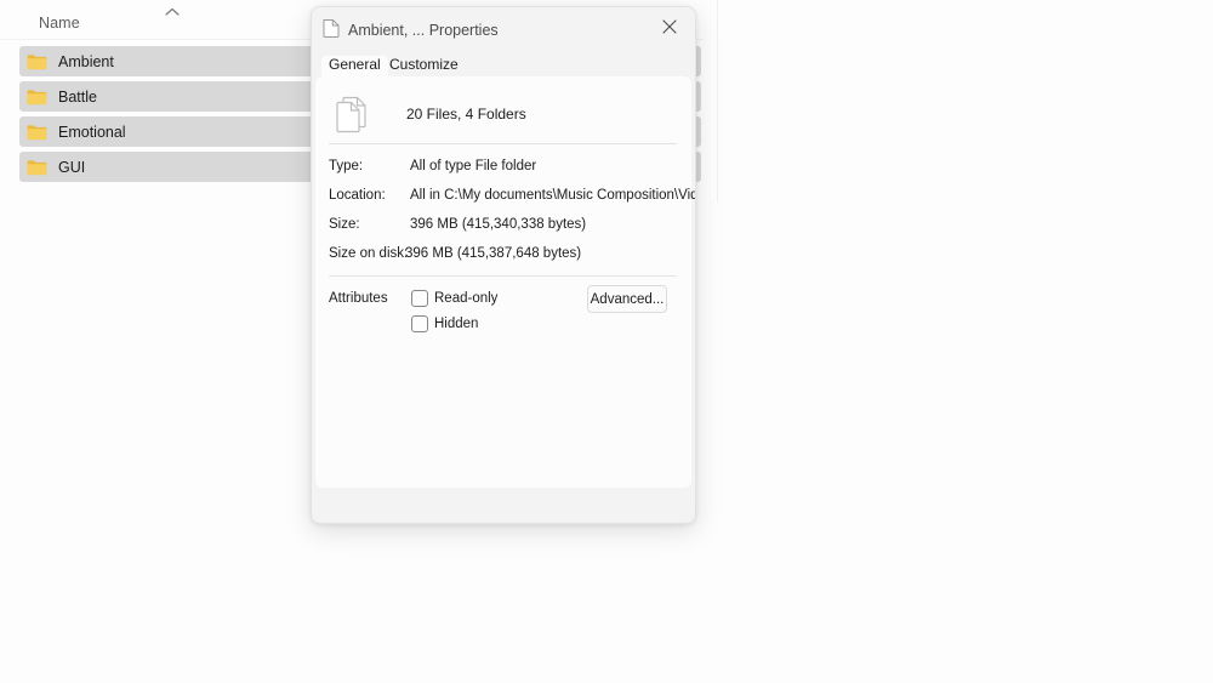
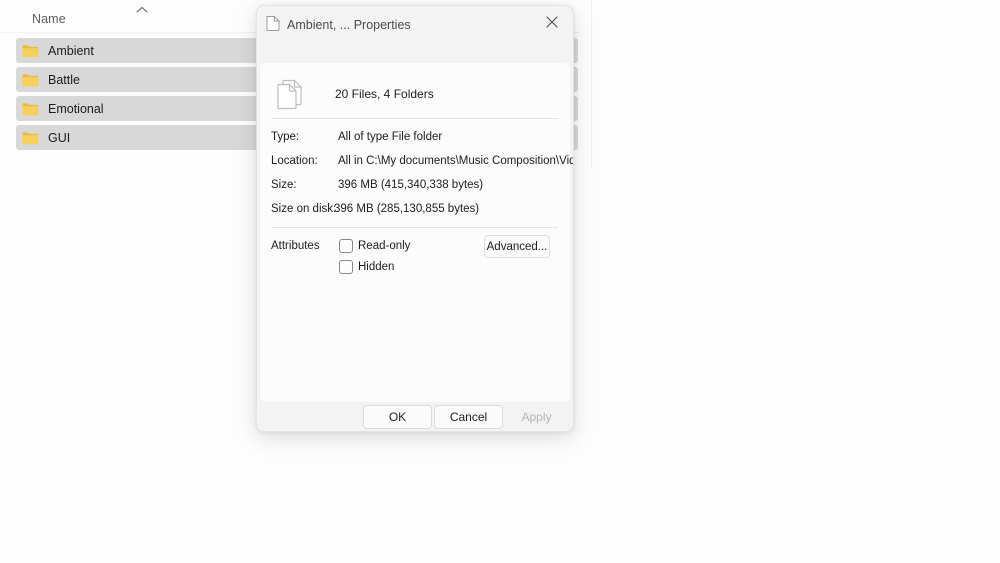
  Name
  Ambient
  Battle
  Emotional
  GUI
  Ambient, ... Properties
- General
- Customize
  20 Files, 4 Folders
  Type:
  All of type File folder
  Location:
  All in C:\My documents\Music Composition\Vid
  Size:
  396 MB (415,340,338 bytes)
  Size on disk:
- 396 MB (415,387,648 bytes)
+ 396 MB (285,130,855 bytes)
  Attributes
  Read-only
  Hidden
  Advanced...
+ OK
+ Cancel
+ Apply
